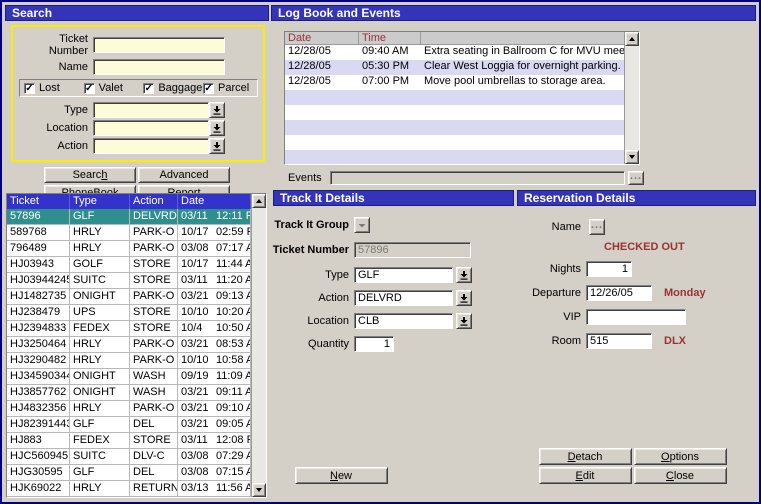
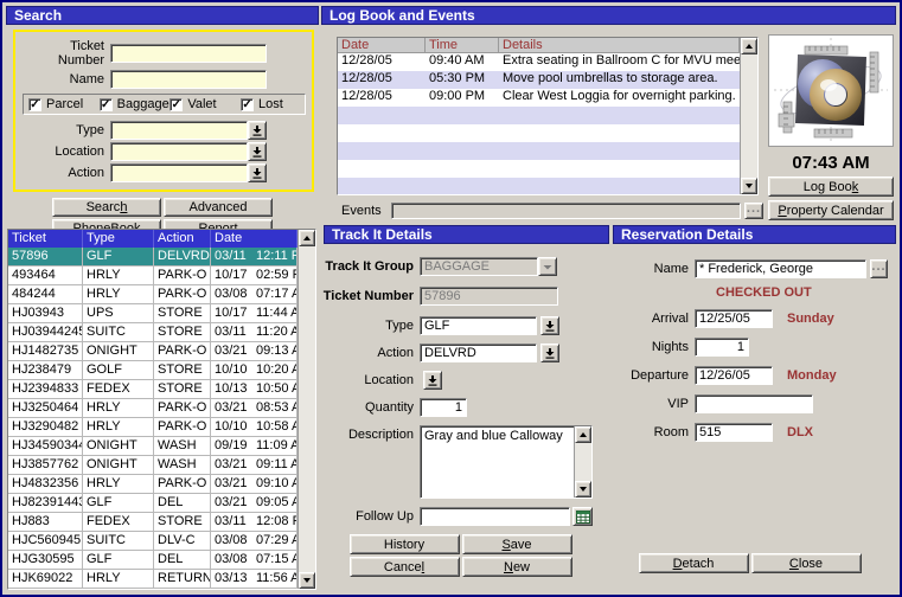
  Search
  Ticket Number
  Name
  ✓
- Lost
+ Parcel
  ✓
- Valet
+ Baggage
  ✓
- Baggage
+ Valet
  ✓
- Parcel
+ Lost
  Type
  Location
  Action
  Searc
  h
  Advanced
  Log Book and Events
  Date
  Time
+ Details
  12/28/05
  09:40 AM
  Extra seating in Ballroom C for MVU mee
  12/28/05
  05:30 PM
- Clear West Loggia for overnight parking.
+ Move pool umbrellas to storage area.
  12/28/05
- 07:00 PM
+ 09:00 PM
- Move pool umbrellas to storage area.
+ Clear West Loggia for overnight parking.
  Events
  ...
+ 07:43 AM
+ Log Boo
+ k
+ P
+ roperty Calendar
  Ticket
  Type
  Action
  Date
  57896
  GLF
  DELVRD
  03/11
  12:11 P
- 589768
+ 493464
  HRLY
  PARK-O
  10/17
  02:59
- 796489
+ 484244
  HRLY
  PARK-O
  03/08
  07:17 A
  HJ03943
- GOLF
+ UPS
  STORE
  10/17
  11:44 A
  HJ03944245
  SUITC
  STORE
  03/11
  11:20 A
  HJ1482735
  ONIGHT
  PARK-O
  03/21
  09:13 A
  HJ238479
- UPS
+ GOLF
  STORE
  10/10
  10:20 A
  HJ2394833
  FEDEX
  STORE
- 10/4
+ 10/13
  10:50 A
  HJ3250464
  HRLY
  PARK-O
  03/21
  08:53 A
  HJ3290482
  HRLY
  PARK-O
  10/10
  10:58 A
  HJ34590344
  ONIGHT
  WASH
  09/19
  11:09 A
  HJ3857762
  ONIGHT
  WASH
  03/21
  09:11 A
  HJ4832356
  HRLY
  PARK-O
  03/21
  09:10 A
  HJ82391443
  GLF
  DEL
  03/21
  09:05 A
  HJ883
  FEDEX
  STORE
  03/11
  12:08
  HJC560945
  SUITC
  DLV-C
  03/08
  07:29 A
  HJG30595
  GLF
  DEL
  03/08
  07:15 A
  HJK69022
  HRLY
  RETURN
  03/13
  11:56 A
  Track It Details
  Track It Group
+ BAGGAGE
  Ticket Number
  57896
  Type
  GLF
  Action
  DELVRD
  Location
- CLB
  Quantity
  1
+ Description
+ Gray and blue Calloway
+ Follow Up
+ History
+ S
+ ave
+ Cance
+ l
  N
  ew
  Reservation Details
  Name
+ * Frederick, George
  ...
  CHECKED OUT
+ Arrival
+ 12/25/05
+ Sunday
  Nights
  1
  Departure
  12/26/05
  Monday
  VIP
  Room
  515
  DLX
  D
  etach
- O
- ptions
- E
- dit
  C
  lose
